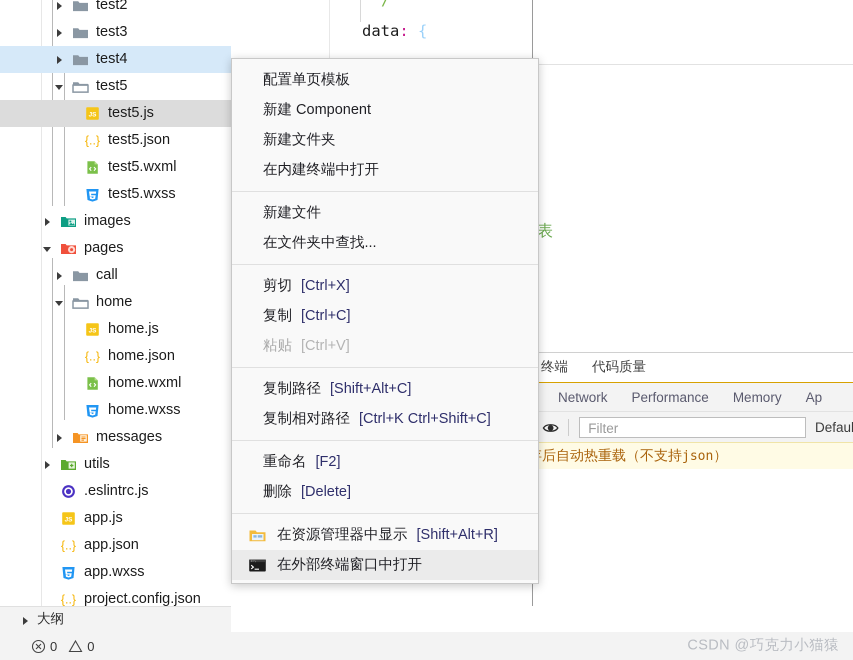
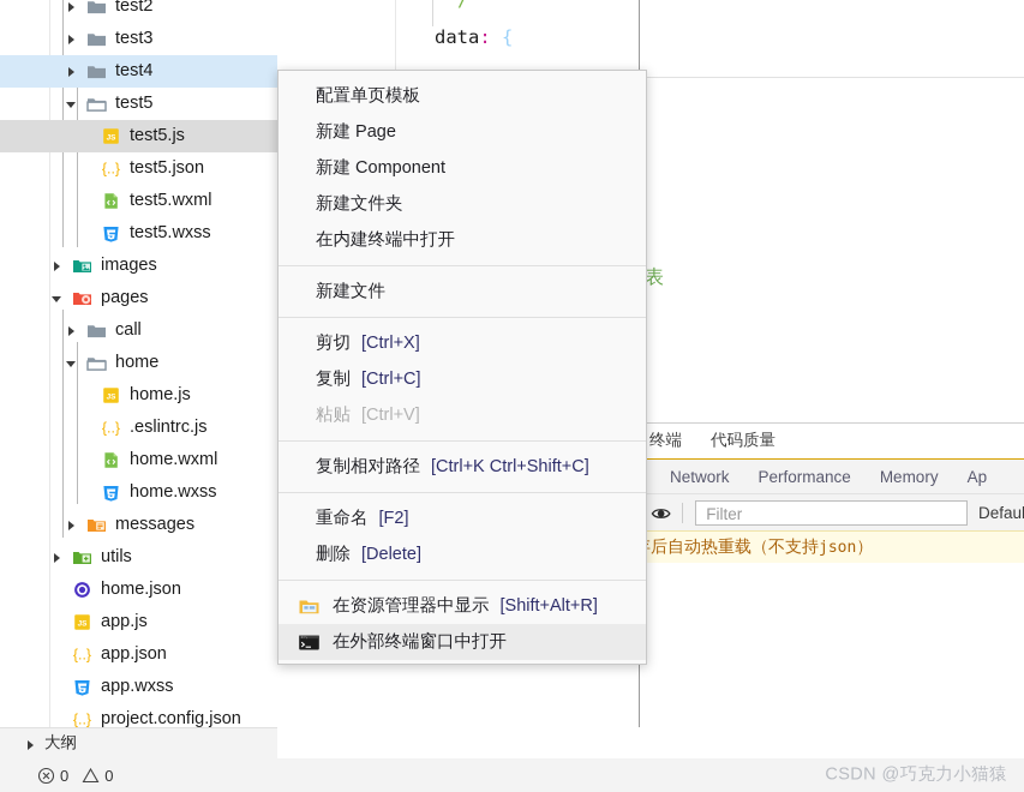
  /
  data: {
  表
  终端
  代码质量
  Network
  Performance
  Memory
  Ap
  Filter
  Defaul
  后自动热重载（不支持
  json
  ）
  test2
  test3
  test4
  test5
  test5.js
  {..}
  test5.json
  test5.wxml
  test5.wxss
  images
  pages
  call
  home
  home.js
  {..}
- home.json
+ .eslintrc.js
  home.wxml
  home.wxss
  messages
  utils
- .eslintrc.js
+ home.json
  app.js
  {..}
  app.json
  app.wxss
  {..}
  project.config.json
  大纲
  0
  0
  CSDN @巧克力小猫猿
  配置单页模板
+ 新建 Page
  新建 Component
  新建文件夹
  在内建终端中打开
  新建文件
- 在文件夹中查找...
  剪切
  [Ctrl+X]
  复制
  [Ctrl+C]
  粘贴
  [Ctrl+V]
- 复制路径
- [Shift+Alt+C]
  复制相对路径
  [Ctrl+K Ctrl+Shift+C]
  重命名
  [F2]
  删除
  [Delete]
  在资源管理器中显示
  [Shift+Alt+R]
  在外部终端窗口中打开
